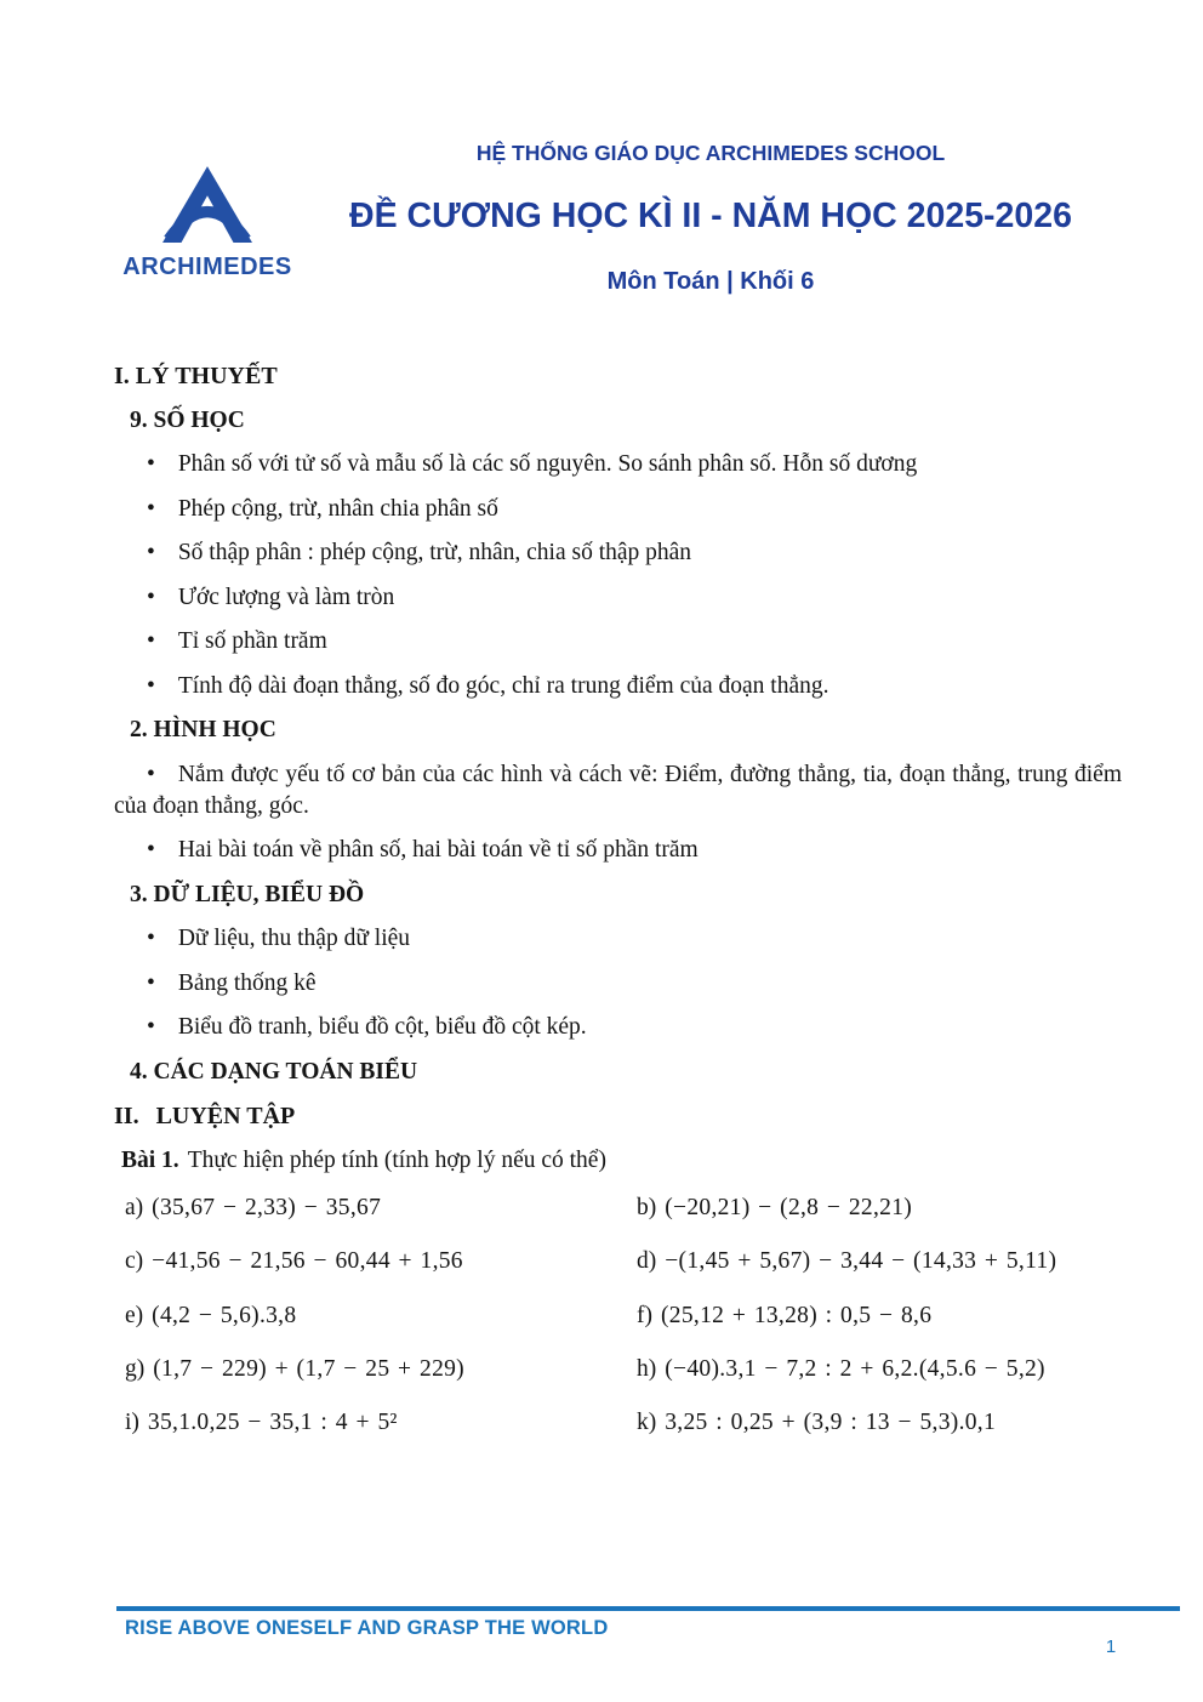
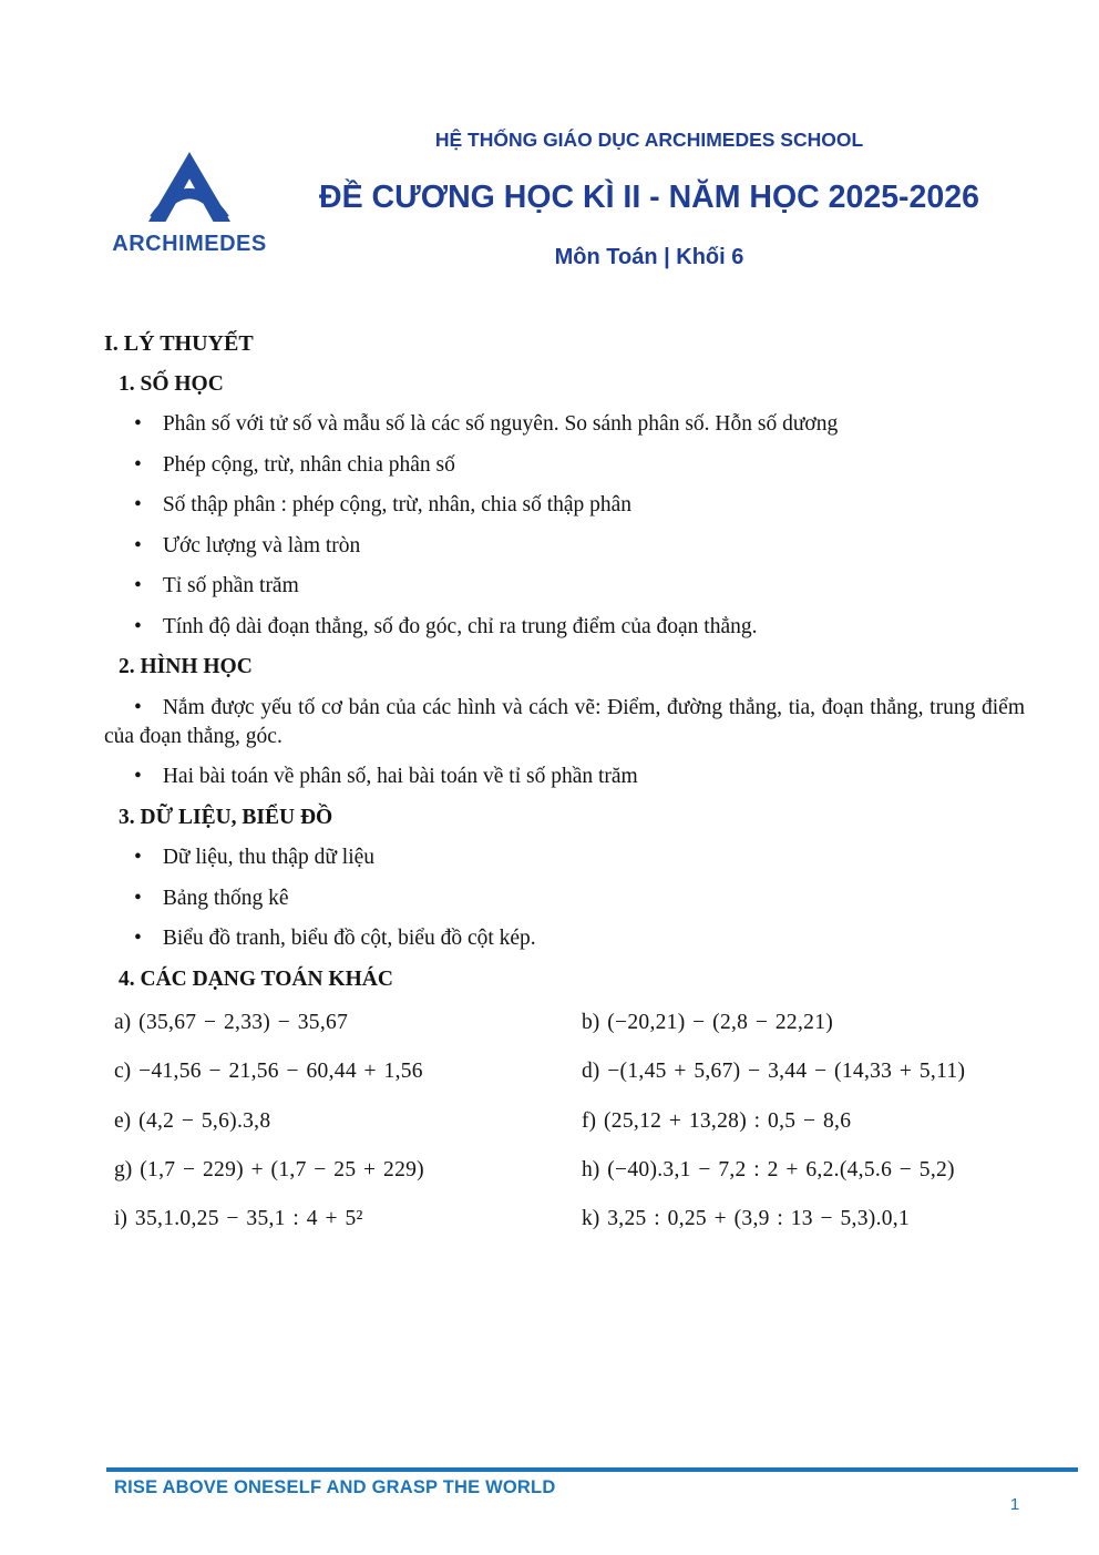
  ARCHIMEDES
  HỆ THỐNG GIÁO DỤC ARCHIMEDES SCHOOL
  ĐỀ CƯƠNG HỌC KÌ II - NĂM HỌC 2025-2026
  Môn Toán | Khối 6
  I. LÝ THUYẾT
- 9. SỐ HỌC
+ 1. SỐ HỌC
  Phân số với tử số và mẫu số là các số nguyên. So sánh phân số. Hỗn số dương
  Phép cộng, trừ, nhân chia phân số
  Số thập phân : phép cộng, trừ, nhân, chia số thập phân
  Ước lượng và làm tròn
  Tỉ số phần trăm
  Tính độ dài đoạn thẳng, số đo góc, chỉ ra trung điểm của đoạn thẳng.
  2. HÌNH HỌC
  Nắm được yếu tố cơ bản của các hình và cách vẽ: Điểm, đường thẳng, tia, đoạn thẳng, trung điểm của đoạn thẳng, góc.
  Hai bài toán về phân số, hai bài toán về tỉ số phần trăm
  3. DỮ LIỆU, BIỂU ĐỒ
  Dữ liệu, thu thập dữ liệu
  Bảng thống kê
  Biểu đồ tranh, biểu đồ cột, biểu đồ cột kép.
- 4. CÁC DẠNG TOÁN BIỂU
+ 4. CÁC DẠNG TOÁN KHÁC
- II. LUYỆN TẬP
- Bài 1. Thực hiện phép tính (tính hợp lý nếu có thể)
  a)
  (35,67 − 2,33) − 35,67
  b)
  (−20,21) − (2,8 − 22,21)
  c)
  −41,56 − 21,56 − 60,44 + 1,56
  d)
  −(1,45 + 5,67) − 3,44 − (14,33 + 5,11)
  e)
  (4,2 − 5,6).3,8
  f)
  (25,12 + 13,28) : 0,5 − 8,6
  g)
  (1,7 − 229) + (1,7 − 25 + 229)
  h)
  (−40).3,1 − 7,2 : 2 + 6,2.(4,5.6 − 5,2)
  i)
  35,1.0,25 − 35,1 : 4 + 5²
  k)
  3,25 : 0,25 + (3,9 : 13 − 5,3).0,1
  RISE ABOVE ONESELF AND GRASP THE WORLD
  1
